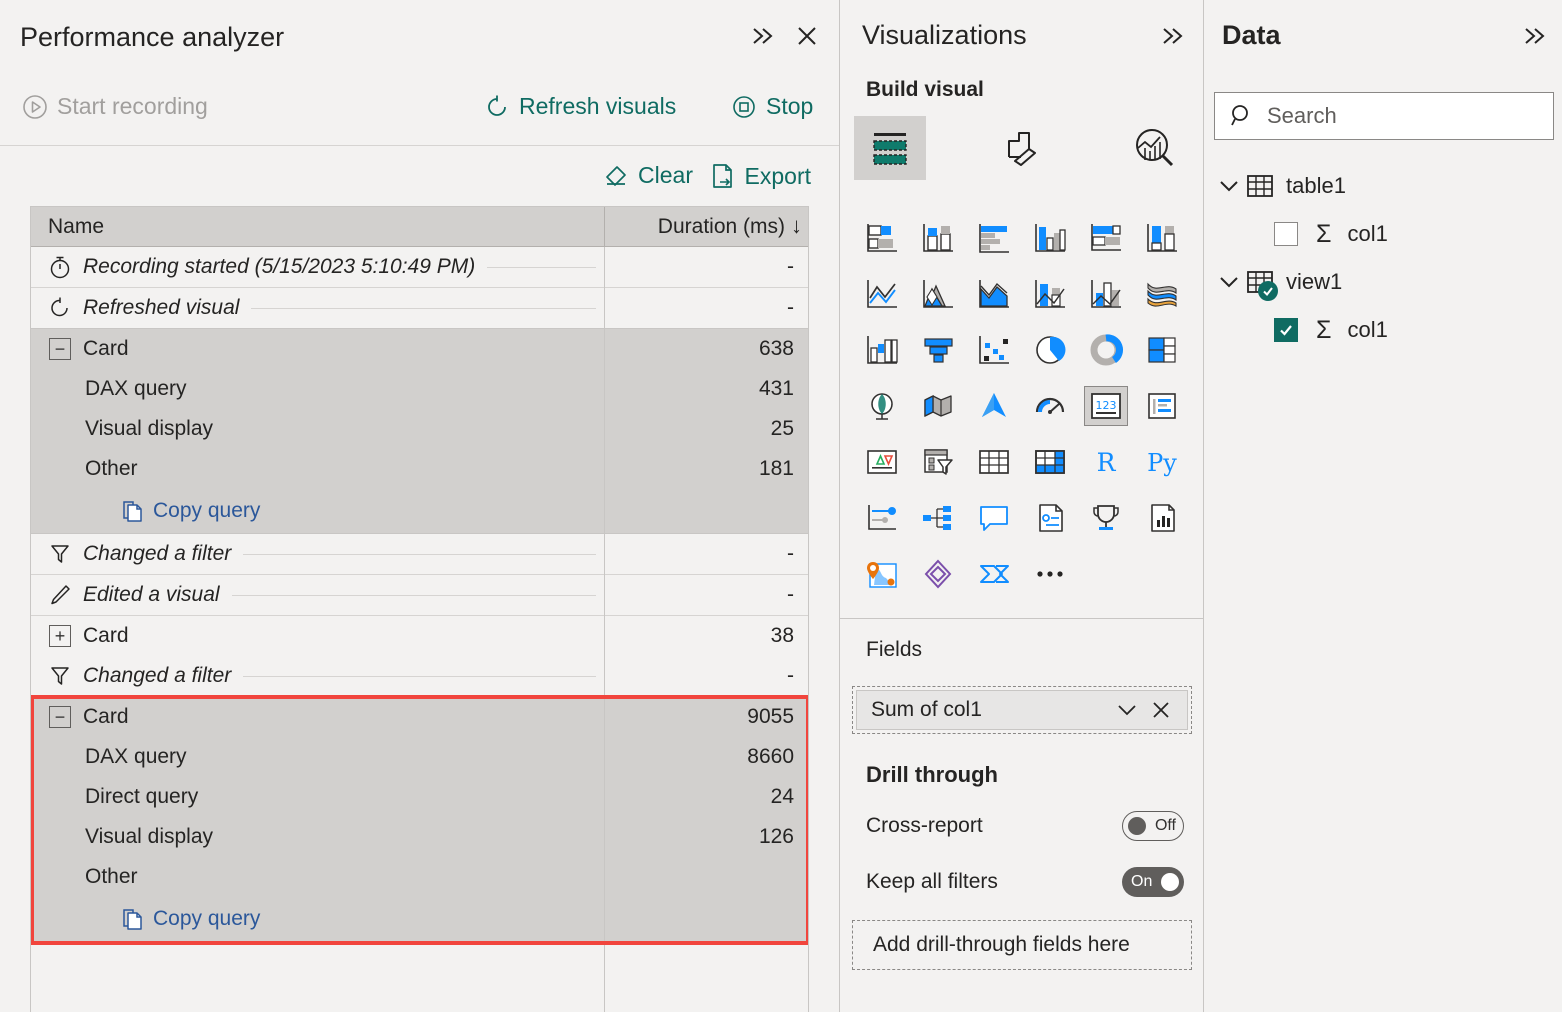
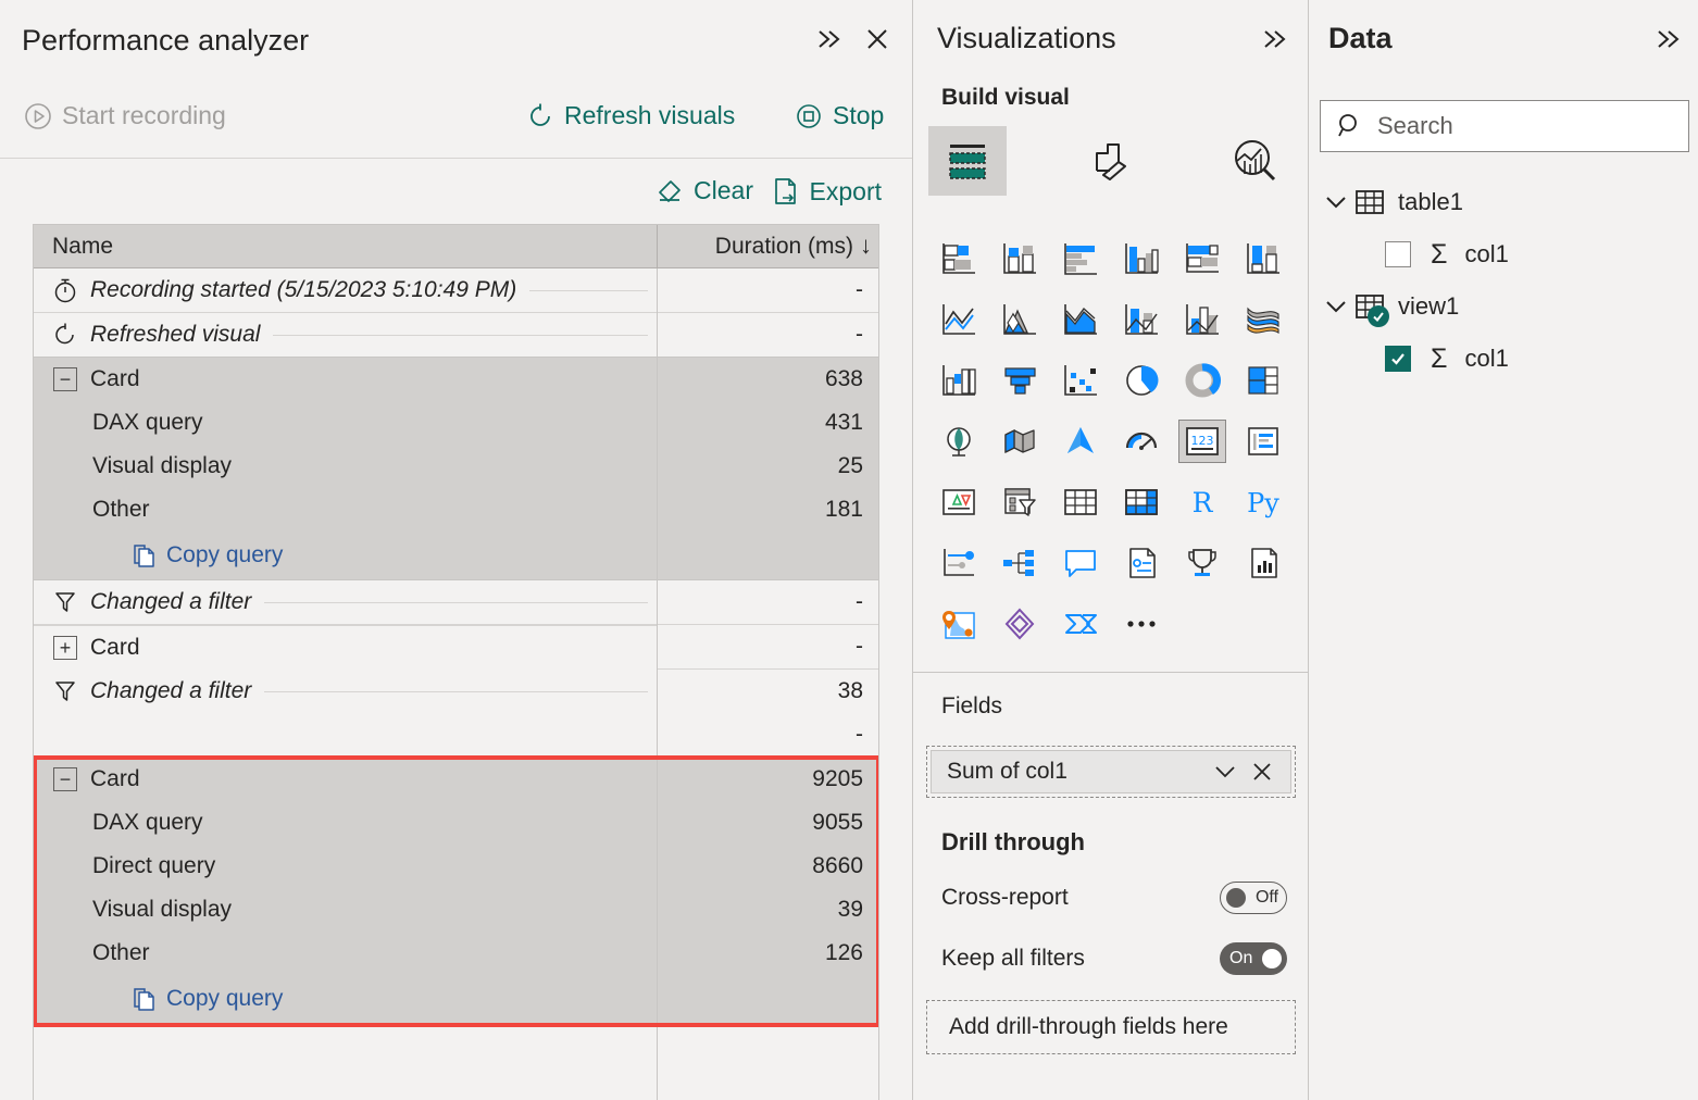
  Performance analyzer
  Start recording
  Refresh visuals
  Stop
  Clear
  Export
  Name
  Duration (ms)
  ↓
  Recording started (5/15/2023 5:10:49 PM)
  Refreshed visual
  -
  -
  −
  Card
  DAX query
  Visual display
  Other
  Copy query
  638
  431
  25
  181
  Changed a filter
- Edited a visual
  +
  Card
  Changed a filter
  -
  -
  38
  -
  −
  Card
  DAX query
  Direct query
  Visual display
  Other
  Copy query
+ 9205
  9055
  8660
- 24
+ 39
  126
  Visualizations
  Build visual
  123
  R
  Py
  Fields
  Sum of col1
  Drill through
  Cross-report
  Off
  Keep all filters
  On
  Add drill-through fields here
  Data
  Search
  table1
  Σ
  col1
  view1
  Σ
  col1
